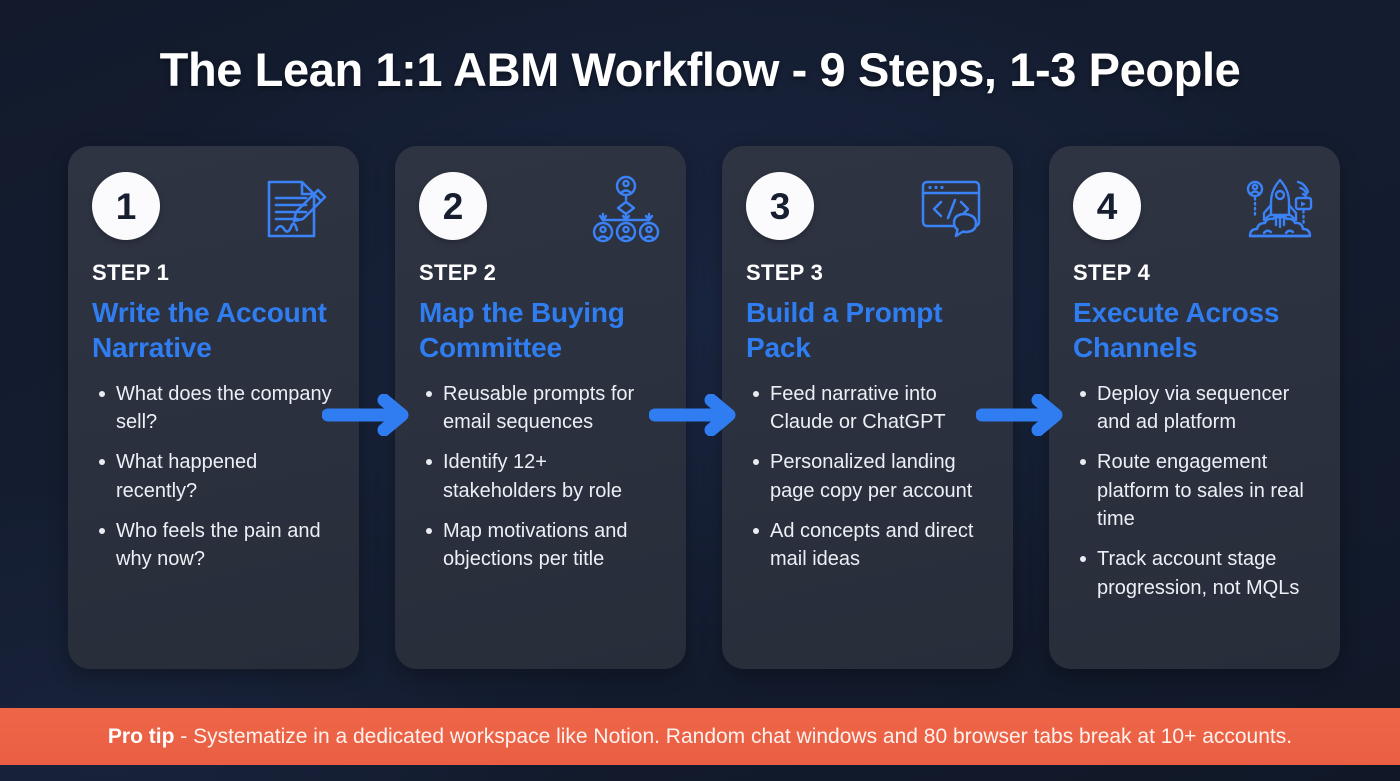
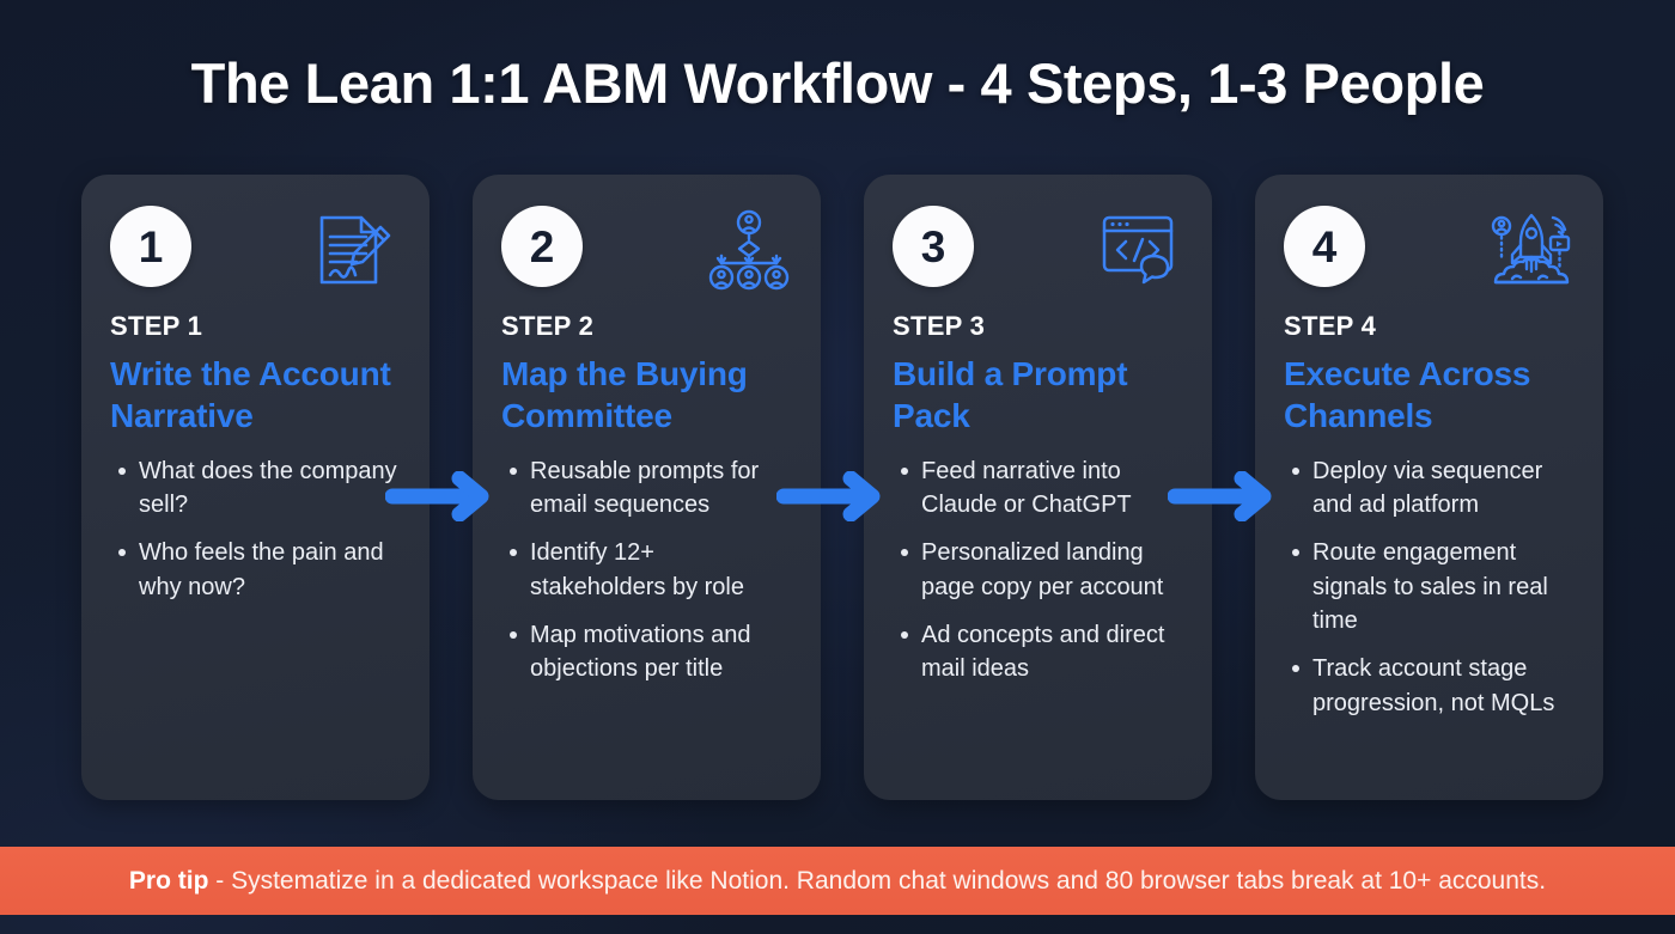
- The Lean 1:1 ABM Workflow - 9 Steps, 1-3 People
+ The Lean 1:1 ABM Workflow - 4 Steps, 1-3 People
  1
  STEP 1
  Write the Account Narrative
  What does the company sell?
- What happened recently?
  Who feels the pain and why now?
  2
  STEP 2
  Map the Buying Committee
  Reusable prompts for email sequences
  Identify 12+ stakeholders by role
  Map motivations and objections per title
  3
  STEP 3
  Build a Prompt Pack
  Feed narrative into Claude or ChatGPT
  Personalized landing page copy per account
  Ad concepts and direct mail ideas
  4
  STEP 4
  Execute Across Channels
  Deploy via sequencer and ad platform
- Route engagement platform to sales in real time
+ Route engagement signals to sales in real time
  Track account stage progression, not MQLs
  Pro tip - Systematize in a dedicated workspace like Notion. Random chat windows and 80 browser tabs break at 10+ accounts.
